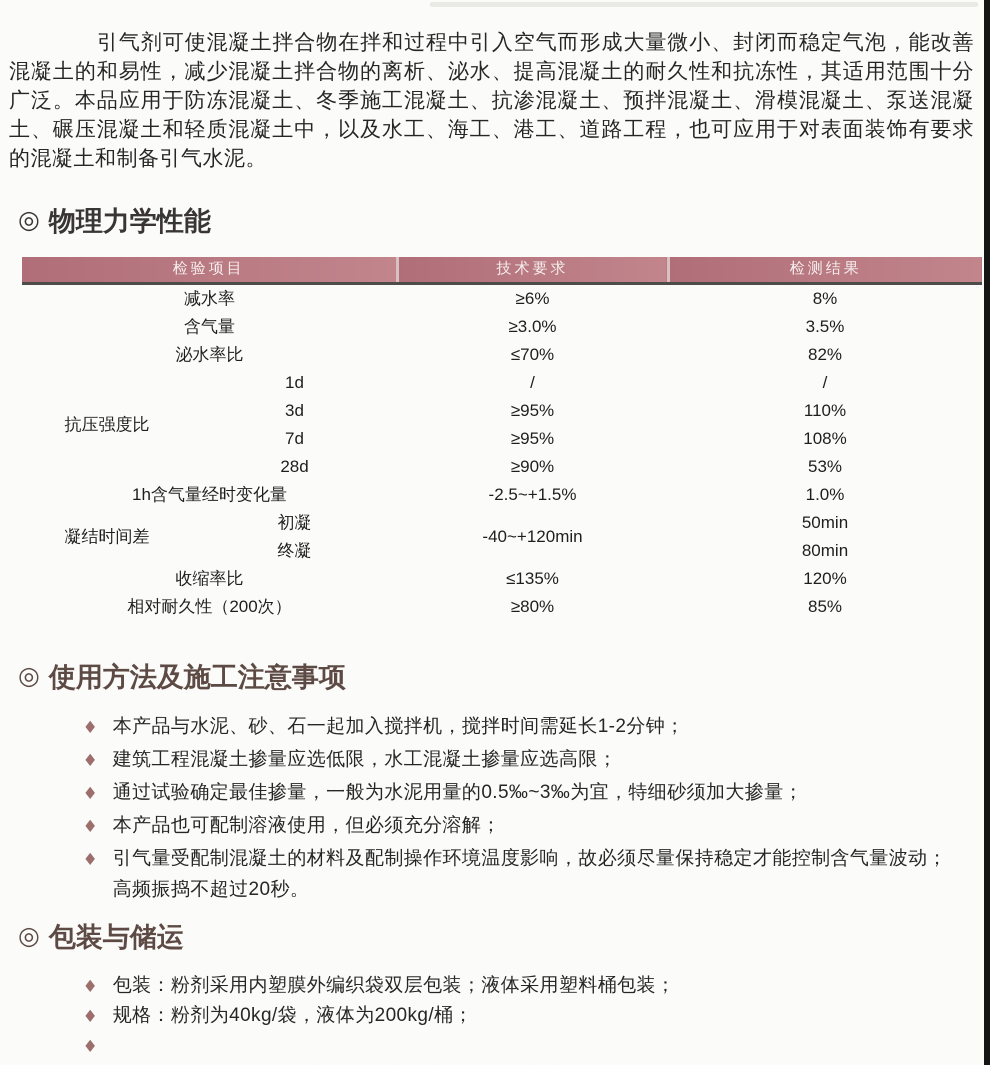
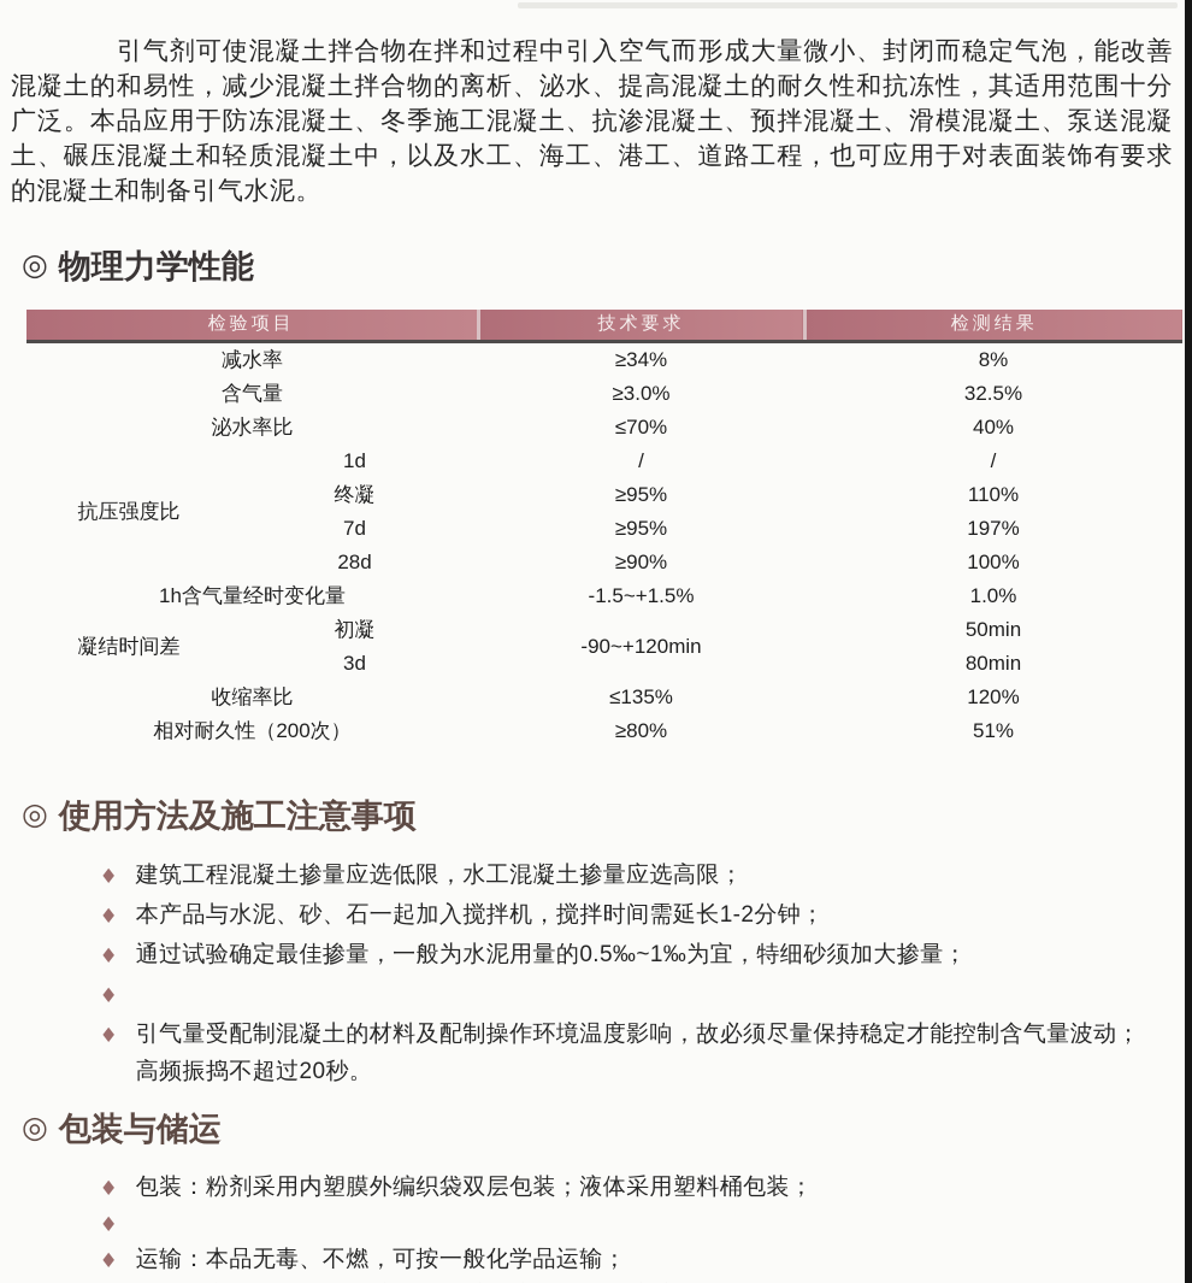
  引气剂可使混凝土拌合物在拌和过程中引入空气而形成大量微小、封闭而稳定气泡，能改善混凝土的和易性，减少混凝土拌合物的离析、泌水、提高混凝土的耐久性和抗冻性，其适用范围十分广泛。本品应用于防冻混凝土、冬季施工混凝土、抗渗混凝土、预拌混凝土、滑模混凝土、泵送混凝土、碾压混凝土和轻质混凝土中，以及水工、海工、港工、道路工程，也可应用于对表面装饰有要求的混凝土和制备引气水泥。
  ◎
  物理力学性能
  检验项目	技术要求	检测结果
- 减水率	≥6%	8%
+ 减水率	≥34%	8%
- 含气量	≥3.0%	3.5%
+ 含气量	≥3.0%	32.5%
- 泌水率比	≤70%	82%
+ 泌水率比	≤70%	40%
  抗压强度比	1d	/	/
- 3d	≥95%	110%
+ 终凝	≥95%	110%
- 7d	≥95%	108%
+ 7d	≥95%	197%
- 28d	≥90%	53%
+ 28d	≥90%	100%
- 1h含气量经时变化量	-2.5~+1.5%	1.0%
+ 1h含气量经时变化量	-1.5~+1.5%	1.0%
- 凝结时间差	初凝	-40~+120min	50min
+ 凝结时间差	初凝	-90~+120min	50min
- 终凝	80min
+ 3d	80min
  收缩率比	≤135%	120%
- 相对耐久性（200次）	≥80%	85%
+ 相对耐久性（200次）	≥80%	51%
  ◎
  使用方法及施工注意事项
  ◆
- 本产品与水泥、砂、石一起加入搅拌机，搅拌时间需延长1-2分钟；
+ 建筑工程混凝土掺量应选低限，水工混凝土掺量应选高限；
  ◆
- 建筑工程混凝土掺量应选低限，水工混凝土掺量应选高限；
+ 本产品与水泥、砂、石一起加入搅拌机，搅拌时间需延长1-2分钟；
  ◆
- 通过试验确定最佳掺量，一般为水泥用量的0.5‰~3‰为宜，特细砂须加大掺量；
+ 通过试验确定最佳掺量，一般为水泥用量的0.5‰~1‰为宜，特细砂须加大掺量；
  ◆
- 本产品也可配制溶液使用，但必须充分溶解；
  ◆
  引气量受配制混凝土的材料及配制操作环境温度影响，故必须尽量保持稳定才能控制含气量波动；高频振捣不超过20秒。
  ◎
  包装与储运
  ◆
  包装：粉剂采用内塑膜外编织袋双层包装；液体采用塑料桶包装；
  ◆
- 规格：粉剂为40kg/袋，液体为200kg/桶；
  ◆
+ 运输：本品无毒、不燃，可按一般化学品运输；
